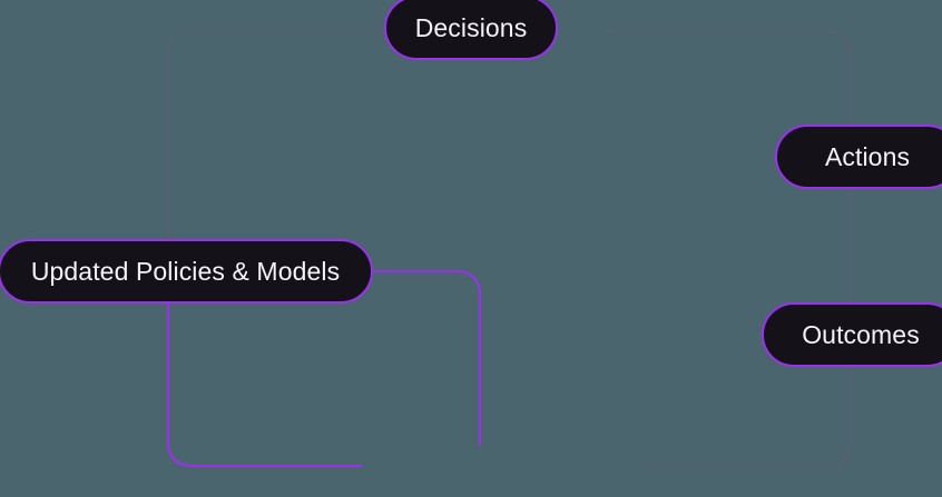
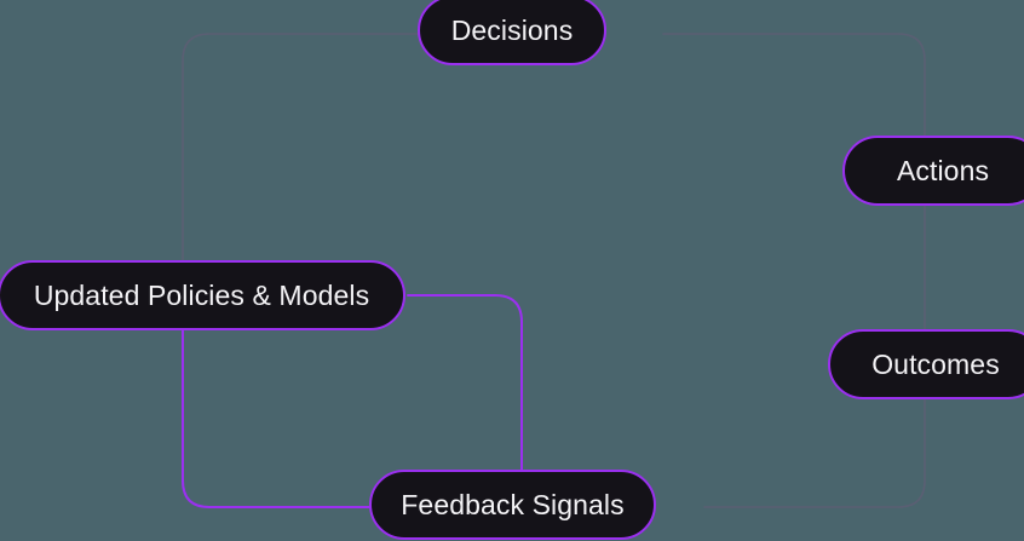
  Decisions
  Actions
  Outcomes
+ Feedback Signals
  Updated Policies & Models
